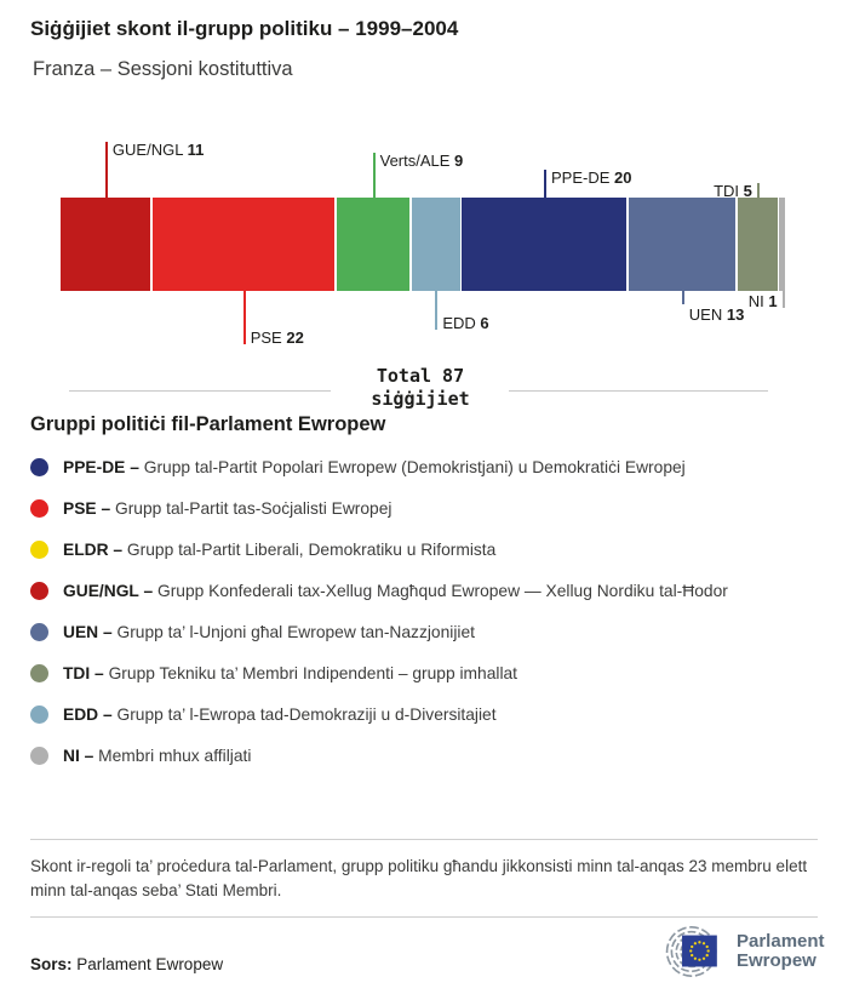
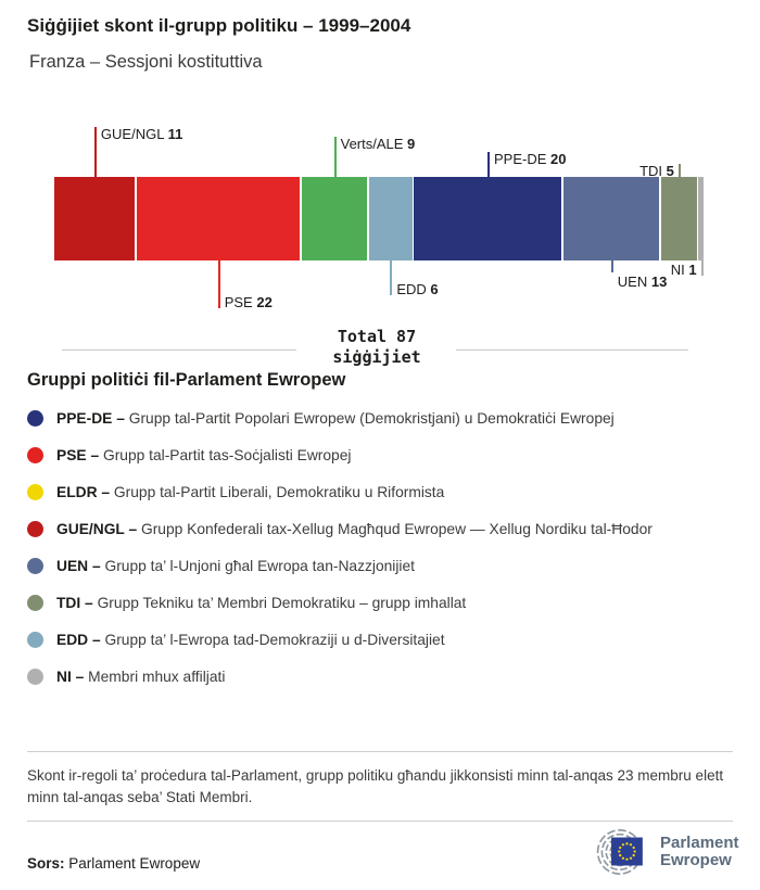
  Siġġijiet skont il-grupp politiku – 1999–2004
  Franza – Sessjoni kostituttiva
  GUE/NGL 11
  PSE 22
  Verts/ALE 9
  EDD 6
  PPE-DE 20
  UEN 13
  TDI 5
  NI 1
  Total 87
  siġġijiet
  Gruppi politiċi fil-Parlament Ewropew
  PPE-DE – Grupp tal-Partit Popolari Ewropew (Demokristjani) u Demokratiċi Ewropej
  PSE – Grupp tal-Partit tas-Soċjalisti Ewropej
  ELDR – Grupp tal-Partit Liberali, Demokratiku u Riformista
  GUE/NGL – Grupp Konfederali tax-Xellug Magħqud Ewropew — Xellug Nordiku tal-Ħodor
- UEN – Grupp ta’ l-Unjoni għal Ewropew tan-Nazzjonijiet
+ UEN – Grupp ta’ l-Unjoni għal Ewropa tan-Nazzjonijiet
- TDI – Grupp Tekniku ta’ Membri Indipendenti – grupp imhallat
+ TDI – Grupp Tekniku ta’ Membri Demokratiku – grupp imhallat
  EDD – Grupp ta’ l-Ewropa tad-Demokraziji u d-Diversitajiet
  NI – Membri mhux affiljati
  Skont ir-regoli ta’ proċedura tal-Parlament, grupp politiku għandu jikkonsisti minn tal-anqas 23 membru elett minn tal-anqas seba’ Stati Membri.
  Sors: Parlament Ewropew
  Parlament
  Ewropew
